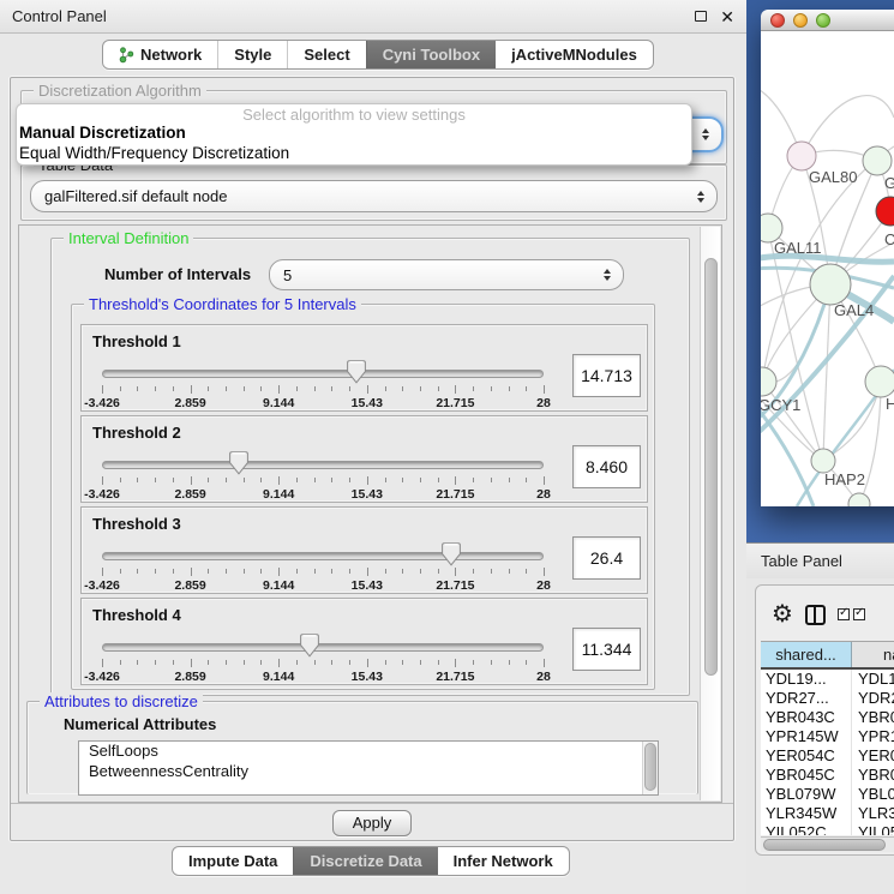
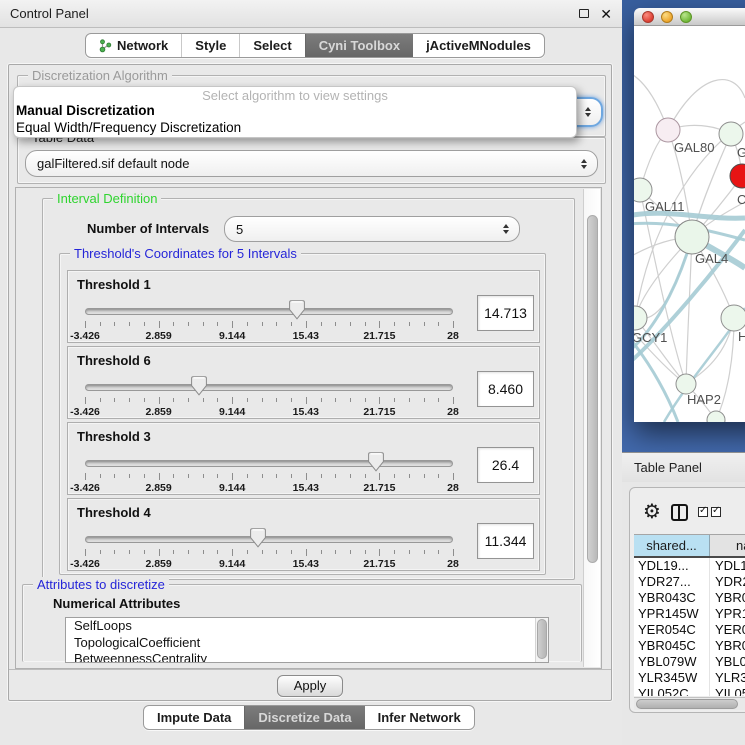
  Control Panel
  ✕
  Network
  Style
  Select
  Cyni Toolbox
  jActiveMNodules
  Discretization Algorithm
  Select algorithm to view settings
  Manual Discretization
  Equal Width/Frequency Discretization
  galFiltered.sif default node
  Interval Definition
  Number of Intervals
  5
  Threshold's Coordinates for 5 Intervals
  Threshold 1
  -3.426
  2.859
  9.144
  15.43
  21.715
  28
  14.713
- Threshold 2
+ Threshold 6
  -3.426
  2.859
  9.144
  15.43
  21.715
  28
  8.460
  Threshold 3
  -3.426
  2.859
  9.144
  15.43
  21.715
  28
  26.4
  Threshold 4
  -3.426
  2.859
  9.144
  15.43
  21.715
  28
  11.344
  Attributes to discretize
  Numerical Attributes
  SelfLoops
+ TopologicalCoefficient
  BetweennessCentrality
  Apply
  Impute Data
  Discretize Data
  Infer Network
  GAL80
  C
  GAL11
  GAL4
  GCY1
  HAP2
  Table Panel
  ⚙
  shared...
  YDL19...
  YDL1
  YDR27...
  YBR043C
  YPR145W
  YER054C
  YBR045C
  YBL079W
  YBL0
  YLR345W
  YLR3
  YIL052C
  YIL0
